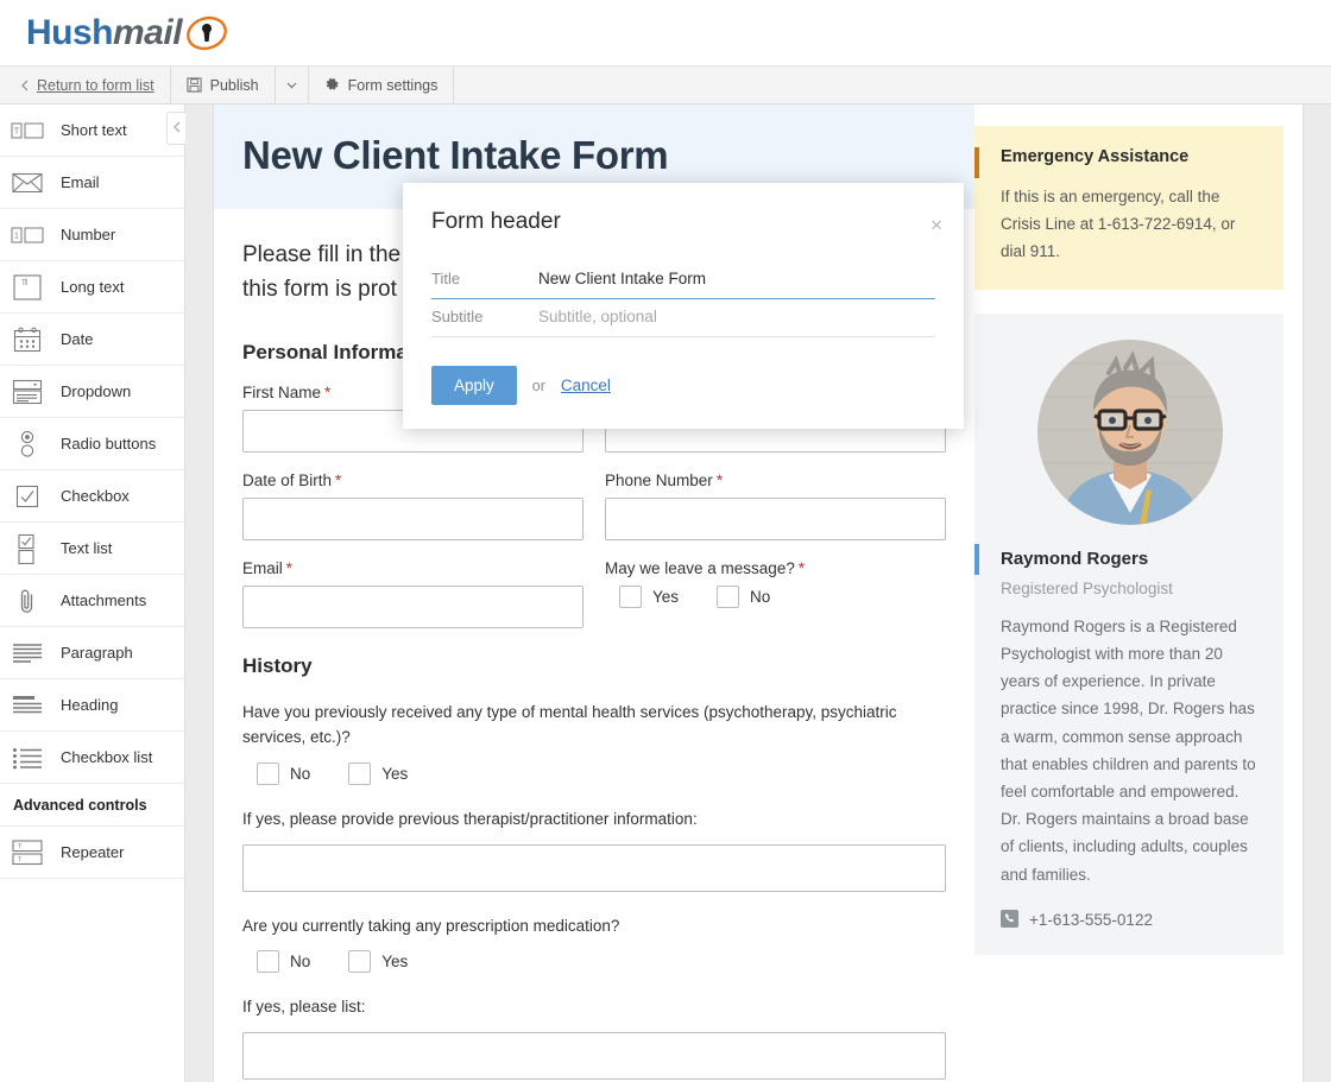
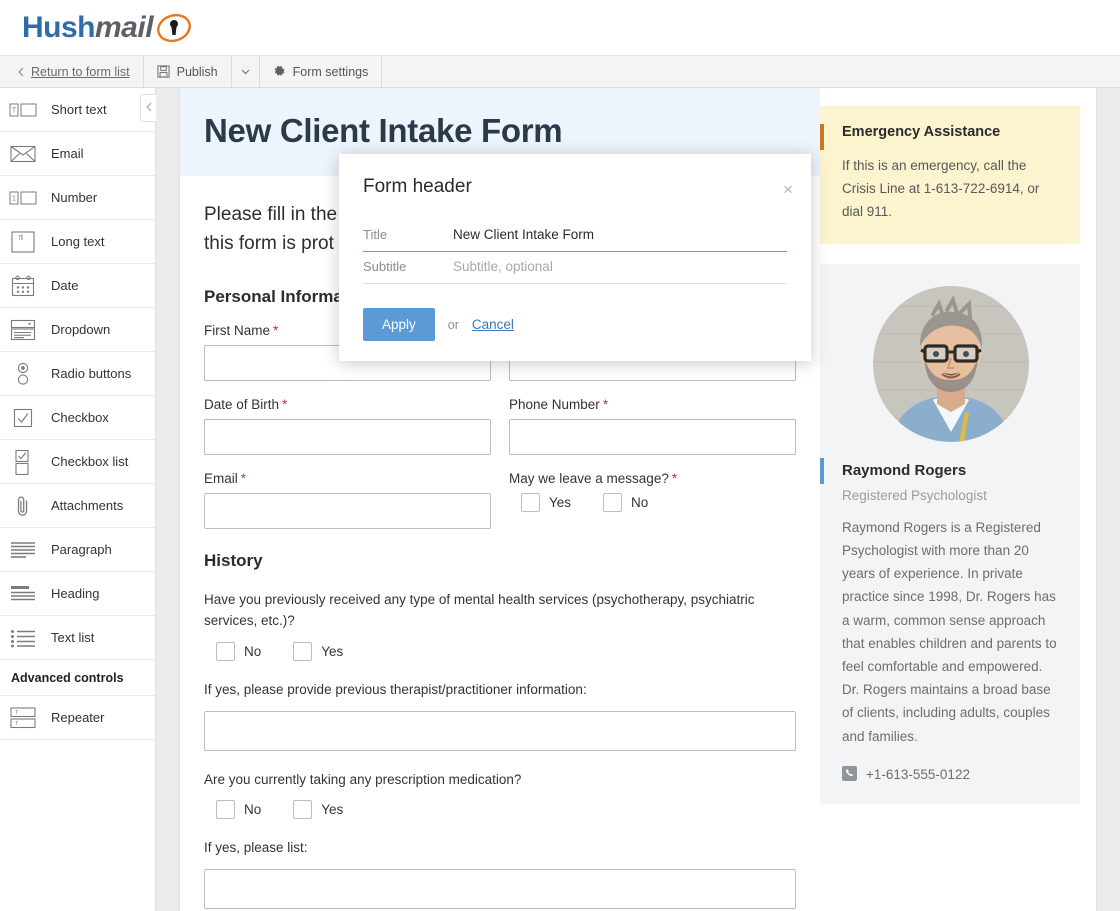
  Hush
  mail
  Return to form list
  Publish
  Form settings
  Short text
  Email
  Number
  Long text
  Date
  Dropdown
  Radio buttons
  Checkbox
- Text list
+ Checkbox list
  Attachments
  Paragraph
  Heading
- Checkbox list
+ Text list
  Advanced controls
  Repeater
  New Client Intake Form
  Please fill in the
  this form is prot
  Personal Inform
  First Name *
  Date of Birth *
  Phone Number *
  Email *
  May we leave a message? *
  Yes
  No
  History
  Have you previously received any type of mental health services (psychotherapy, psychiatric services, etc.)?
  No
  Yes
  If yes, please provide previous therapist/practitioner information:
  Are you currently taking any prescription medication?
  No
  Yes
  If yes, please list:
  Emergency Assistance
  If this is an emergency, call the Crisis Line at 1-613-722-6914, or dial 911.
  Raymond Rogers
  Registered Psychologist
  Raymond Rogers is a Registered Psychologist with more than 20 years of experience. In private practice since 1998, Dr. Rogers has a warm, common sense approach that enables children and parents to feel comfortable and empowered. Dr. Rogers maintains a broad base of clients, including adults, couples and families.
  +1-613-555-0122
  Form header
  ×
  Title
  New Client Intake Form
  Subtitle
  Subtitle, optional
  Apply
  or
  Cancel
